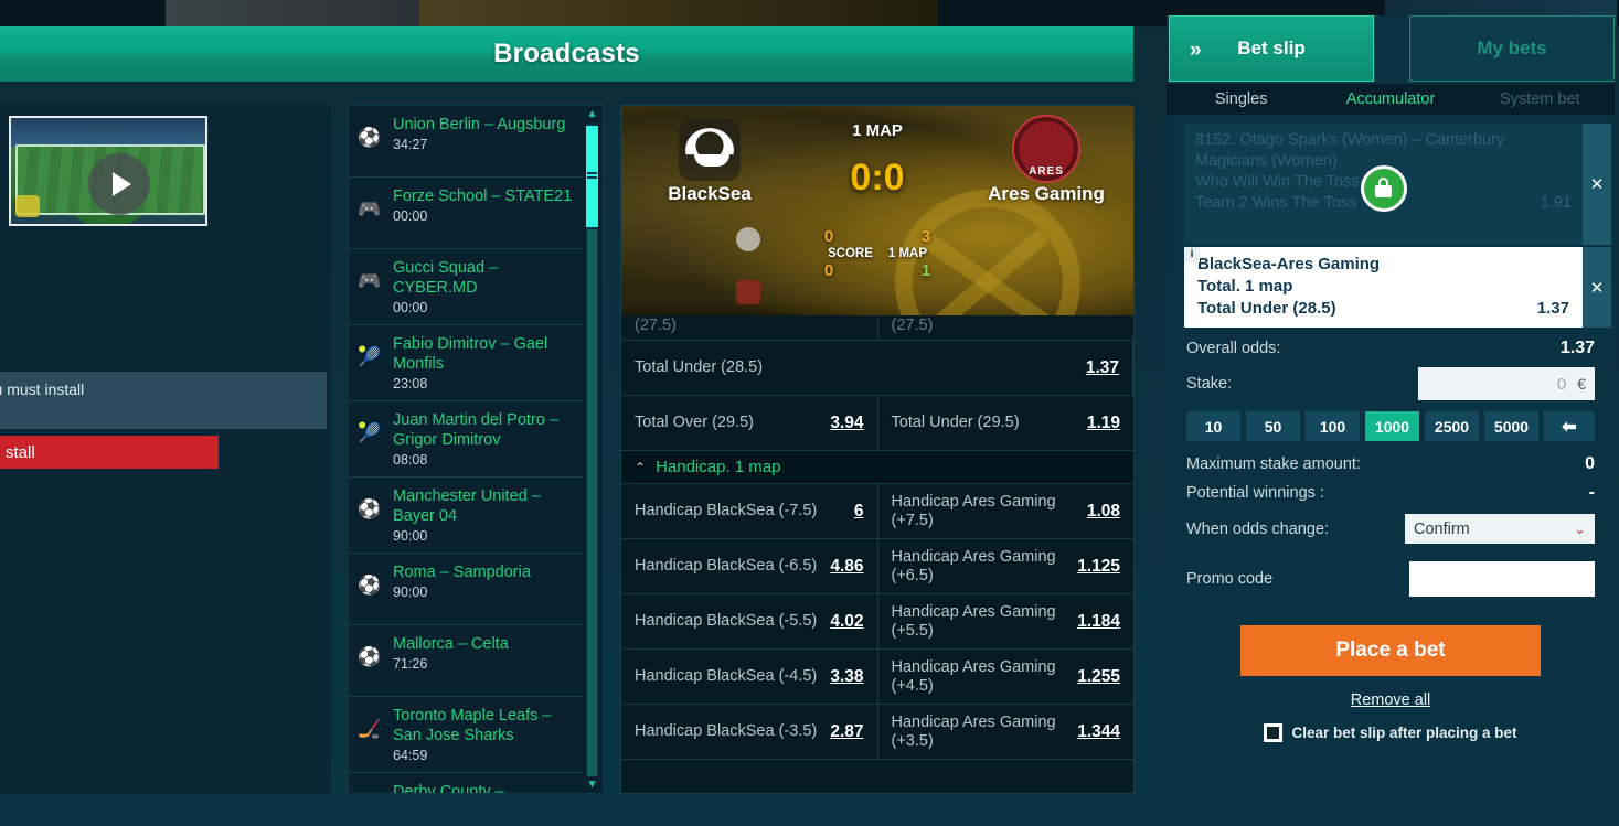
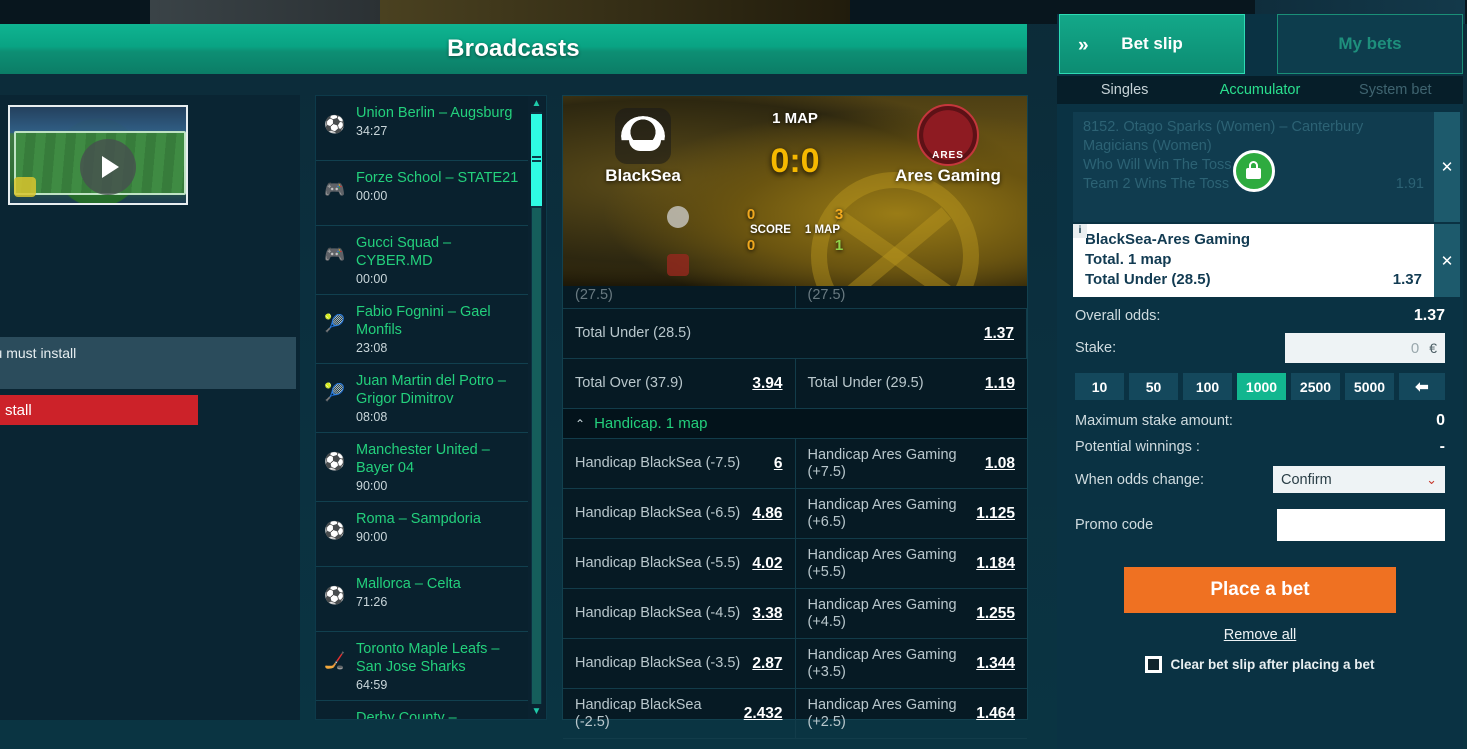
  Broadcasts
  must install
  stall
  ⚽
  Union Berlin – Augsburg
  34:27
  🎮
  Forze School – STATE21
  00:00
  🎮
  Gucci Squad – CYBER.MD
  00:00
  🎾
- Fabio Dimitrov – Gael Monfils
+ Fabio Fognini – Gael Monfils
  23:08
  🎾
  Juan Martin del Potro – Grigor Dimitrov
  08:08
  ⚽
  Manchester United – Bayer 04
  90:00
  ⚽
  Roma – Sampdoria
  90:00
  ⚽
  Mallorca – Celta
  71:26
  🏒
  Toronto Maple Leafs – San Jose Sharks
  64:59
  ▲
  ▼
  BlackSea
  ARES
  Ares Gaming
  1 MAP
  0:0
  0
  3
  SCORE
  1 MAP
  0
  1
  (27.5)
  (27.5)
  Total Under (28.5)
  1.37
- Total Over (29.5)
+ Total Over (37.9)
  3.94
  Total Under (29.5)
  1.19
  ⌃
  Handicap. 1 map
  Handicap BlackSea (-7.5)
  6
  Handicap Ares Gaming (+7.5)
  1.08
  Handicap BlackSea (-6.5)
  4.86
  Handicap Ares Gaming (+6.5)
  1.125
  Handicap BlackSea (-5.5)
  4.02
  Handicap Ares Gaming (+5.5)
  1.184
  Handicap BlackSea (-4.5)
  3.38
  Handicap Ares Gaming (+4.5)
  1.255
  Handicap BlackSea (-3.5)
  2.87
  Handicap Ares Gaming (+3.5)
  1.344
+ Handicap BlackSea (-2.5)
+ 2.432
+ Handicap Ares Gaming (+2.5)
+ 1.464
  »
  Bet slip
  My bets
  Singles
  Accumulator
  System bet
  8152. Otago Sparks (Women) – Canterbury
  Magicians (Women)
  Who Will Win The Toss
  Team 2 Wins The Toss
  1.91
  ✕
  i
  BlackSea-Ares Gaming
  Total. 1 map
  Total Under (28.5)
  1.37
  ✕
  Overall odds:
  1.37
  Stake:
  0
  €
  10
  50
  100
  1000
  2500
  5000
  ⬅
  Maximum stake amount:
  0
  Potential winnings :
  -
  When odds change:
  Confirm
  ⌄
  Promo code
  Place a bet
  Remove all
  Clear bet slip after placing a bet
